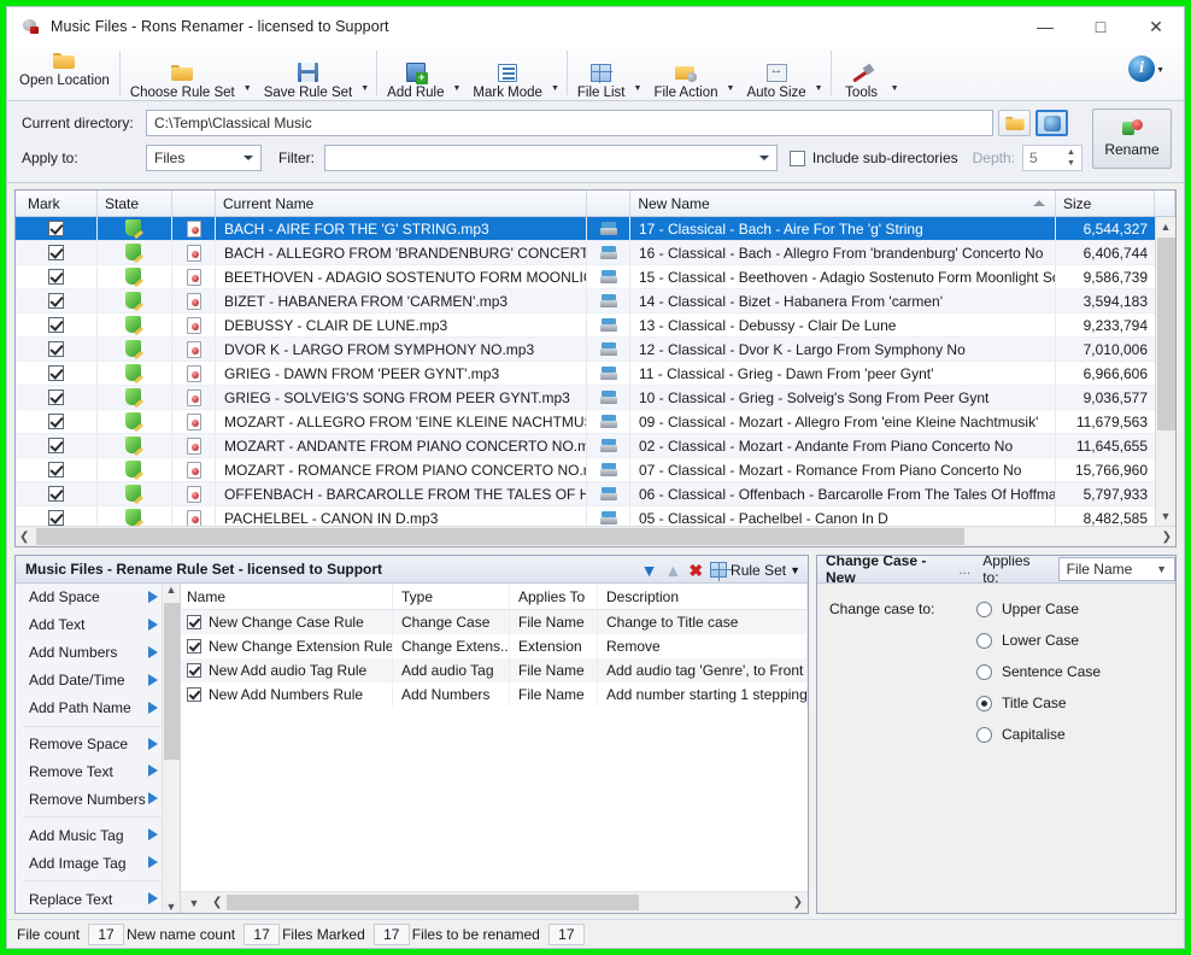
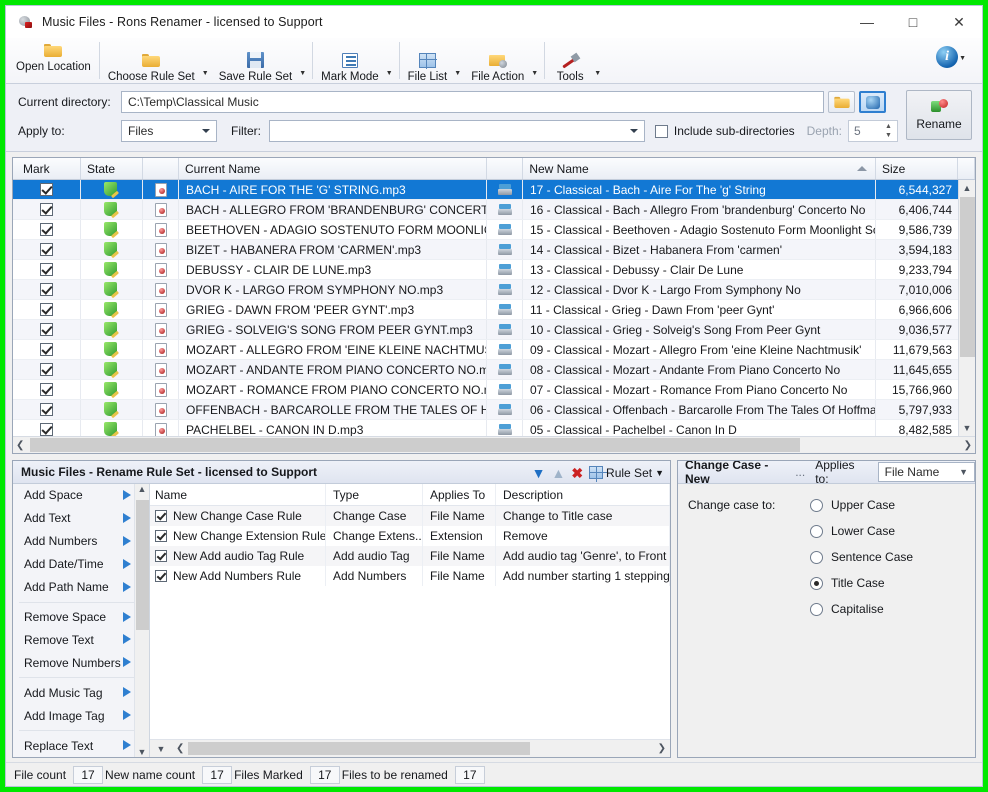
  Music Files - Rons Renamer - licensed to Support
  —
  □
  ✕
  Open Location
  Choose Rule Set
  Save Rule Set
- +
- Add Rule
  Mark Mode
  File List
  File Action
- Auto Size
  Tools
  i
  Current directory:
  C:\Temp\Classical Music
  Apply to:
  Files
  Filter:
  Include sub-directories
  Depth:
  5
  Rename
  Mark
  State
  Current Name
  New Name
  Size
  BACH - AIRE FOR THE 'G' STRING.mp3
  17 - Classical - Bach - Aire For The 'g' String
  6,544,327
  BACH - ALLEGRO FROM 'BRANDENBURG' CONCERT
  16 - Classical - Bach - Allegro From 'brandenburg' Concerto No
  6,406,744
  BEETHOVEN - ADAGIO SOSTENUTO FORM MOONLI
  15 - Classical - Beethoven - Adagio Sostenuto Form Moonlight S
  9,586,739
  BIZET - HABANERA FROM 'CARMEN'.mp3
  14 - Classical - Bizet - Habanera From 'carmen'
  3,594,183
  DEBUSSY - CLAIR DE LUNE.mp3
  13 - Classical - Debussy - Clair De Lune
  9,233,794
  DVOR K - LARGO FROM SYMPHONY NO.mp3
  12 - Classical - Dvor K - Largo From Symphony No
  7,010,006
  GRIEG - DAWN FROM 'PEER GYNT'.mp3
  11 - Classical - Grieg - Dawn From 'peer Gynt'
  6,966,606
  GRIEG - SOLVEIG'S SONG FROM PEER GYNT.mp3
  10 - Classical - Grieg - Solveig's Song From Peer Gynt
  9,036,577
  MOZART - ALLEGRO FROM 'EINE KLEINE NACHTMU
  09 - Classical - Mozart - Allegro From 'eine Kleine Nachtmusik'
  11,679,563
  MOZART - ANDANTE FROM PIANO CONCERTO NO.m
- 02 - Classical - Mozart - Andante From Piano Concerto No
+ 08 - Classical - Mozart - Andante From Piano Concerto No
  11,645,655
  MOZART - ROMANCE FROM PIANO CONCERTO NO.
  07 - Classical - Mozart - Romance From Piano Concerto No
  15,766,960
  OFFENBACH - BARCAROLLE FROM THE TALES OF H
  06 - Classical - Offenbach - Barcarolle From The Tales Of Hoffma
  5,797,933
  PACHELBEL - CANON IN D.mp3
  05 - Classical - Pachelbel - Canon In D
  8,482,585
  ▲
  ▼
  ❮
  ❯
  Music Files - Rename Rule Set - licensed to Support
  ▼
  ▲
  ✖
  Rule Set
  ▼
  Add Space
  Add Text
  Add Numbers
  Add Date/Time
  Add Path Name
  Remove Space
  Remove Text
  Remove Numbers
  Add Music Tag
  Add Image Tag
  Replace Text
  ▲
  ▼
  Name
  Type
  Applies To
  Description
  New Change Case Rule
  Change Case
  File Name
  Change to Title case
  New Change Extension Rule
  Change Extens..
  Extension
  Remove
  New Add audio Tag Rule
  Add audio Tag
  File Name
  Add audio tag 'Genre', to Front
  New Add Numbers Rule
  Add Numbers
  File Name
  Add number starting 1 stepping
  ▼
  ❮
  ❯
  Change Case - New
  ...
  Applies to:
  File Name
  ▼
  Change case to:
  Upper Case
  Lower Case
  Sentence Case
  Title Case
  Capitalise
  File count
  17
  New name count
  17
  Files Marked
  17
  Files to be renamed
  17
